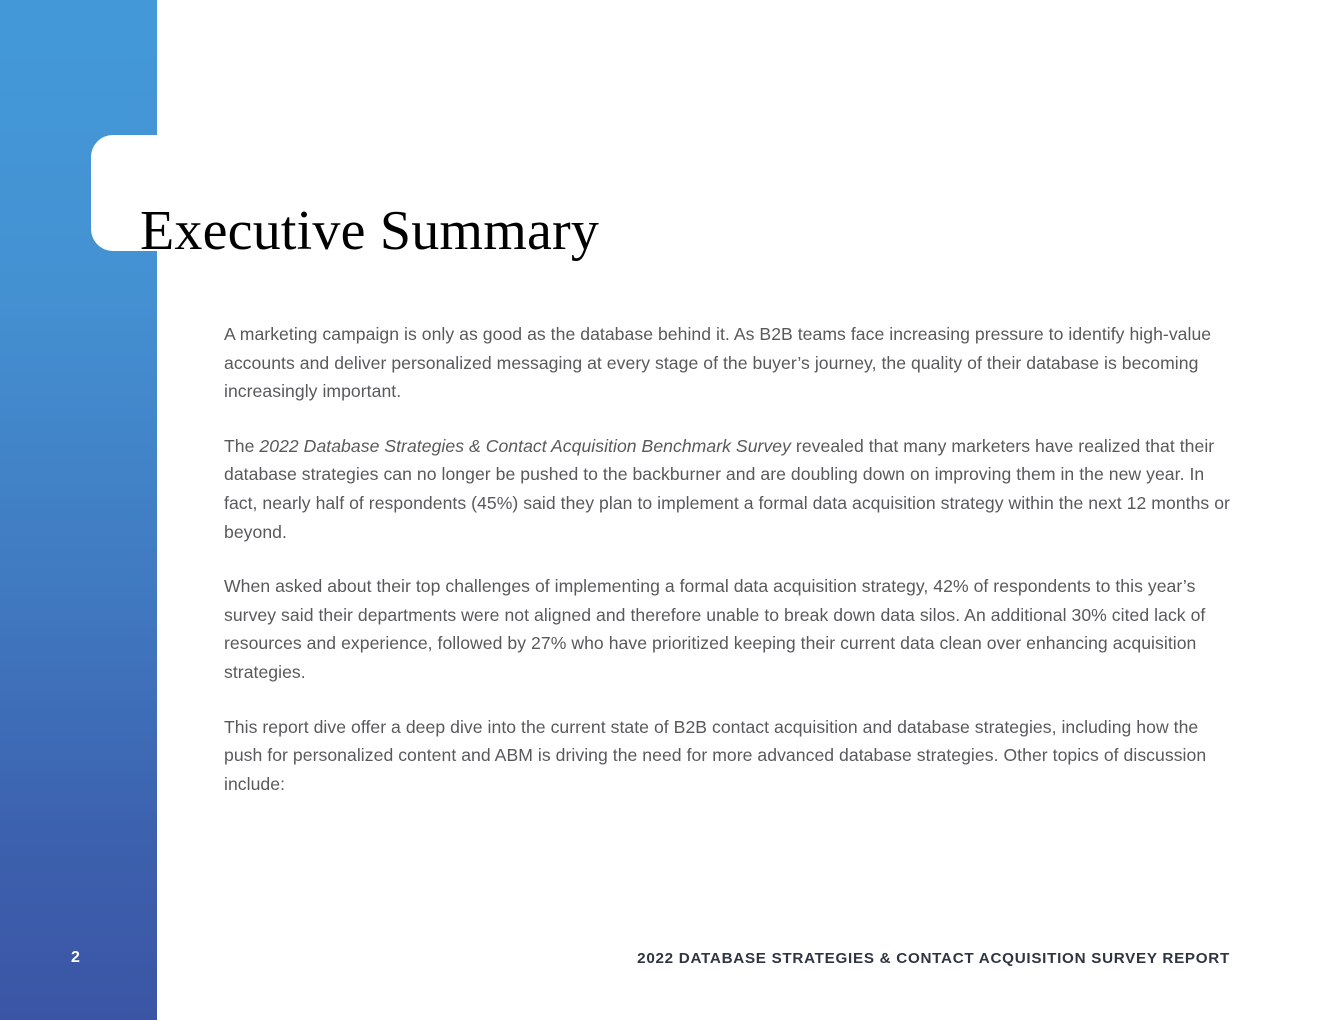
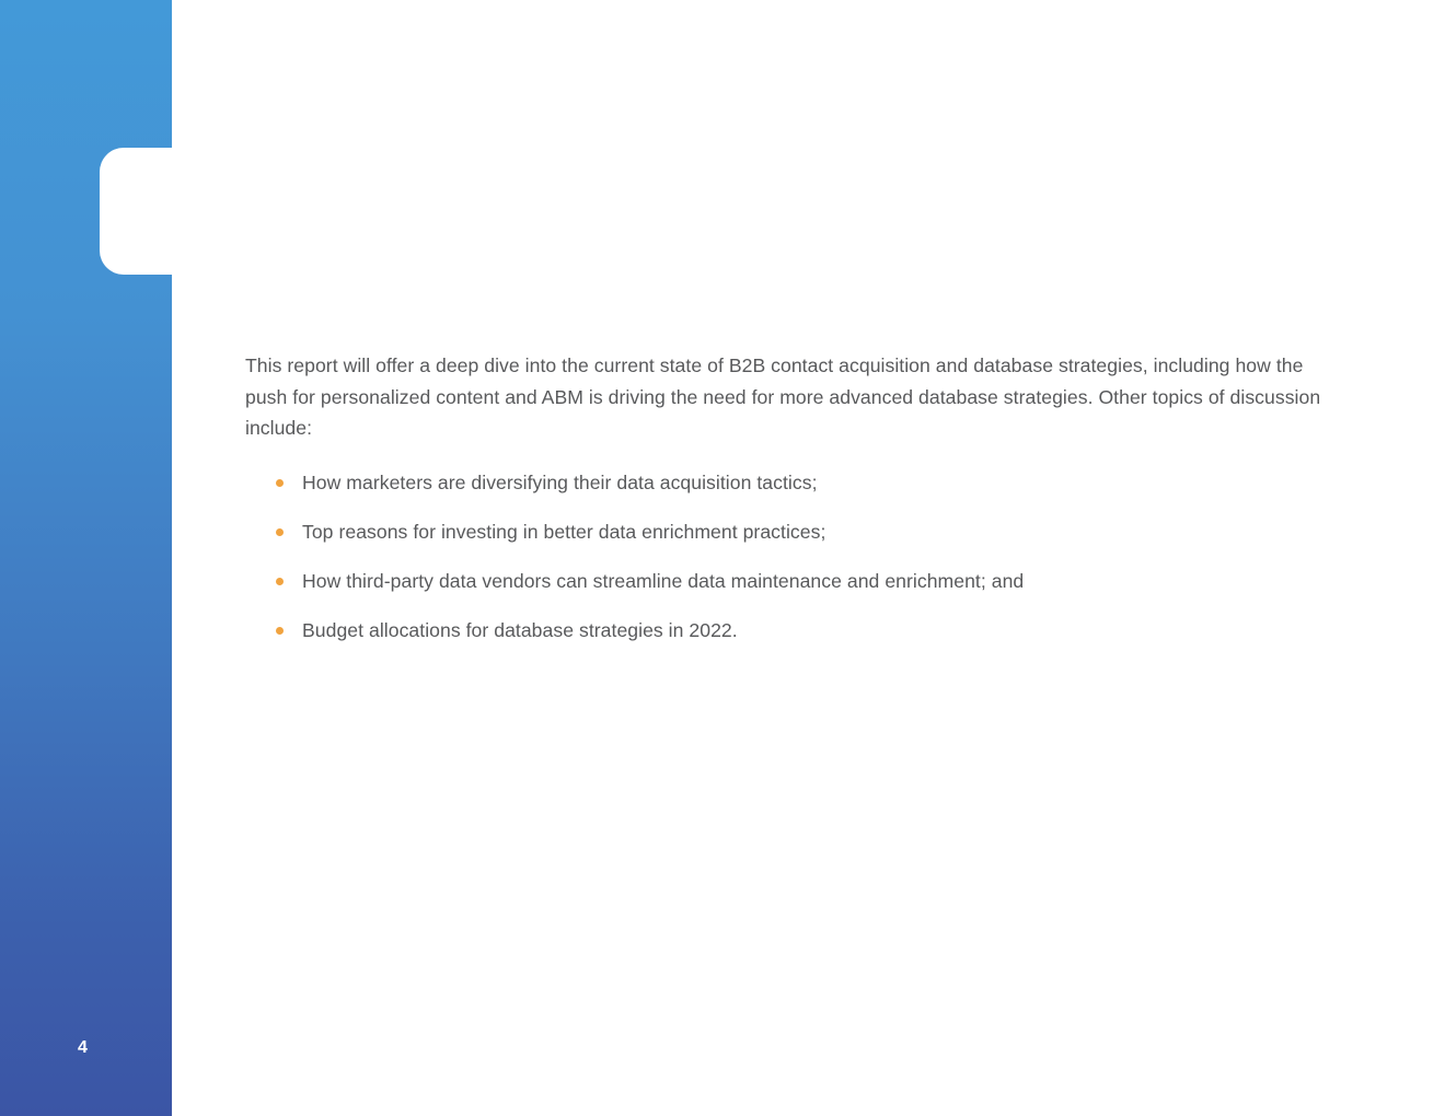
- Executive Summary
- A marketing campaign is only as good as the database behind it. As B2B teams face increasing pressure to identify high-value accounts and deliver personalized messaging at every stage of the buyer’s journey, the quality of their database is becoming increasingly important.
- The 2022 Database Strategies & Contact Acquisition Benchmark Survey revealed that many marketers have realized that their database strategies can no longer be pushed to the backburner and are doubling down on improving them in the new year. In fact, nearly half of respondents (45%) said they plan to implement a formal data acquisition strategy within the next 12 months or beyond.
- When asked about their top challenges of implementing a formal data acquisition strategy, 42% of respondents to this year’s survey said their departments were not aligned and therefore unable to break down data silos. An additional 30% cited lack of resources and experience, followed by 27% who have prioritized keeping their current data clean over enhancing acquisition strategies.
- This report dive offer a deep dive into the current state of B2B contact acquisition and database strategies, including how the push for personalized content and ABM is driving the need for more advanced database strategies. Other topics of discussion include:
+ This report will offer a deep dive into the current state of B2B contact acquisition and database strategies, including how the push for personalized content and ABM is driving the need for more advanced database strategies. Other topics of discussion include:
+ How marketers are diversifying their data acquisition tactics;
+ Top reasons for investing in better data enrichment practices;
+ How third-party data vendors can streamline data maintenance and enrichment; and
+ Budget allocations for database strategies in 2022.
- 2
+ 4
- 2022 DATABASE STRATEGIES & CONTACT ACQUISITION SURVEY REPORT
